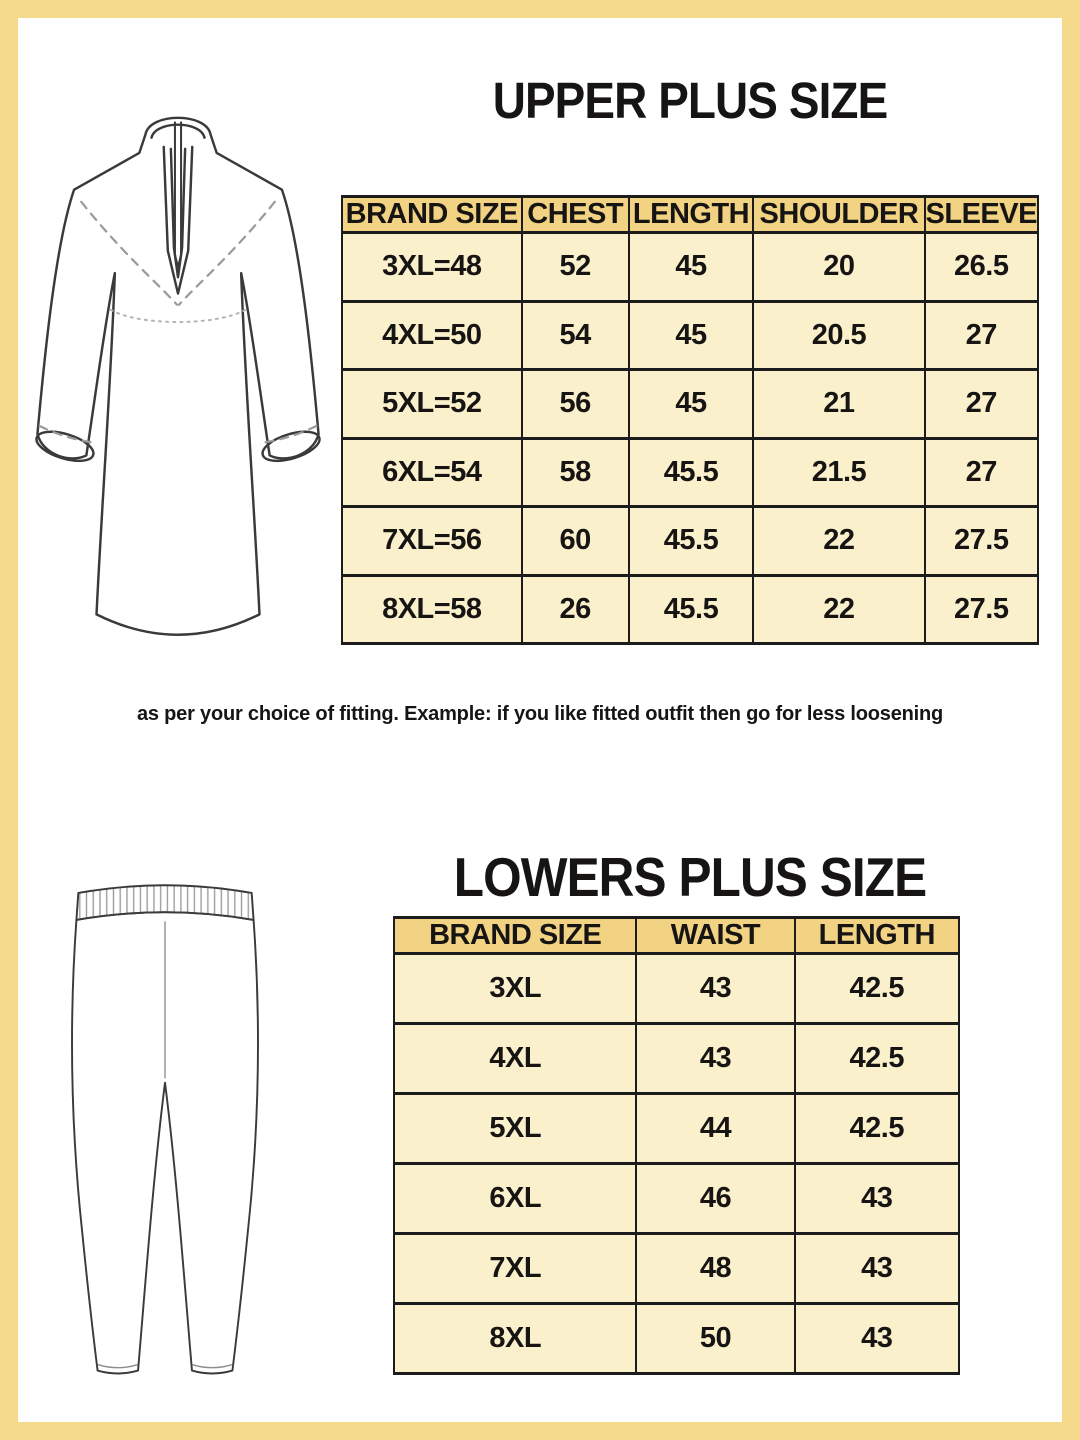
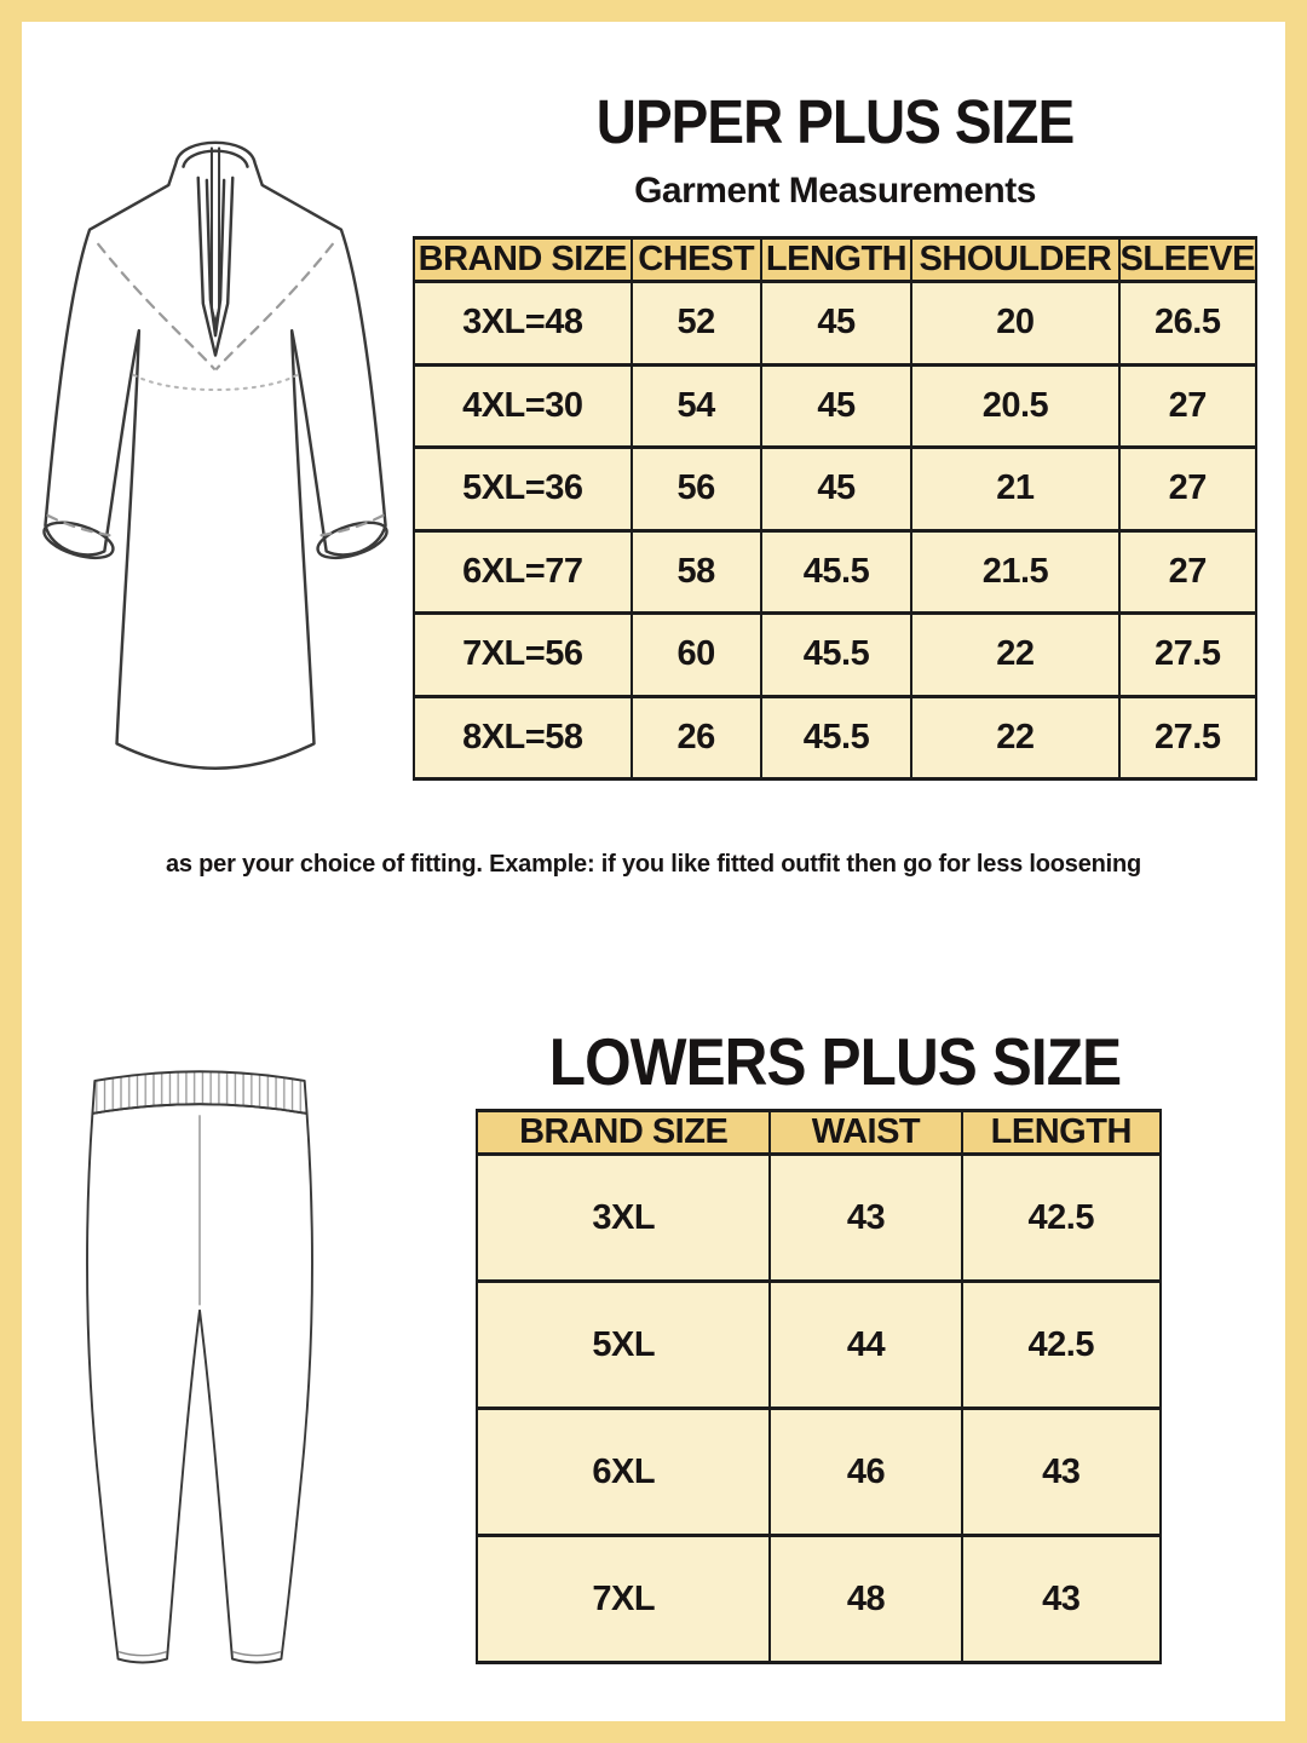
  UPPER PLUS SIZE
+ Garment Measurements
  BRAND SIZE	CHEST	LENGTH	SHOULDER	SLEEVE
  3XL=48	52	45	20	26.5
- 4XL=50	54	45	20.5	27
+ 4XL=30	54	45	20.5	27
- 5XL=52	56	45	21	27
+ 5XL=36	56	45	21	27
- 6XL=54	58	45.5	21.5	27
+ 6XL=77	58	45.5	21.5	27
  7XL=56	60	45.5	22	27.5
  8XL=58	26	45.5	22	27.5
  as per your choice of fitting. Example: if you like fitted outfit then go for less loosening
  LOWERS PLUS SIZE
  BRAND SIZE	WAIST	LENGTH
  3XL	43	42.5
- 4XL	43	42.5
  5XL	44	42.5
  6XL	46	43
  7XL	48	43
- 8XL	50	43
